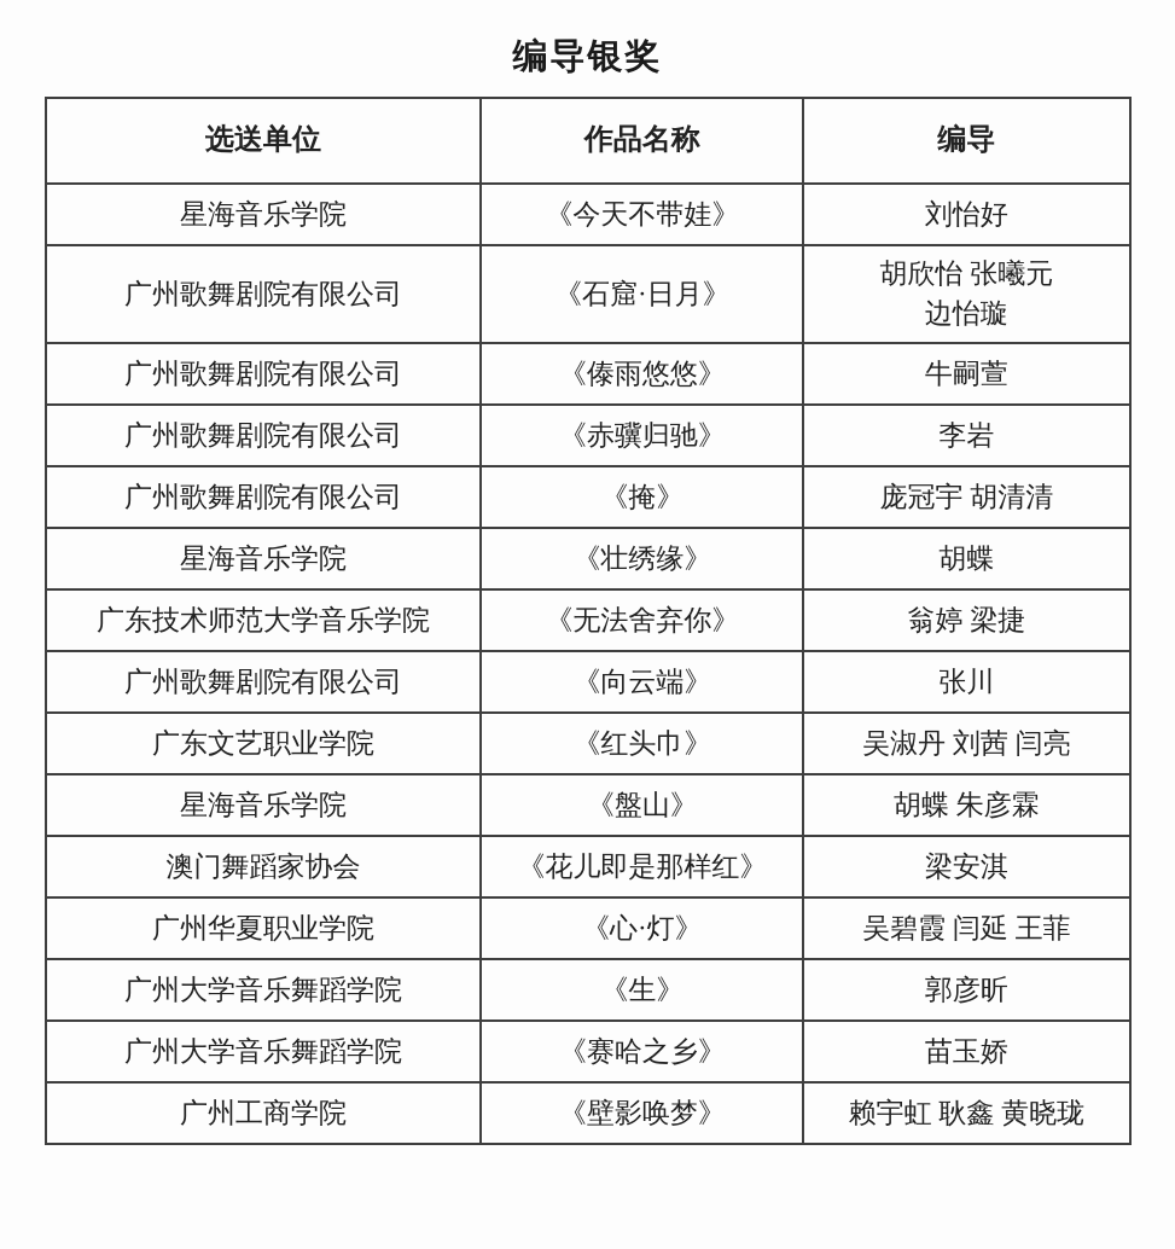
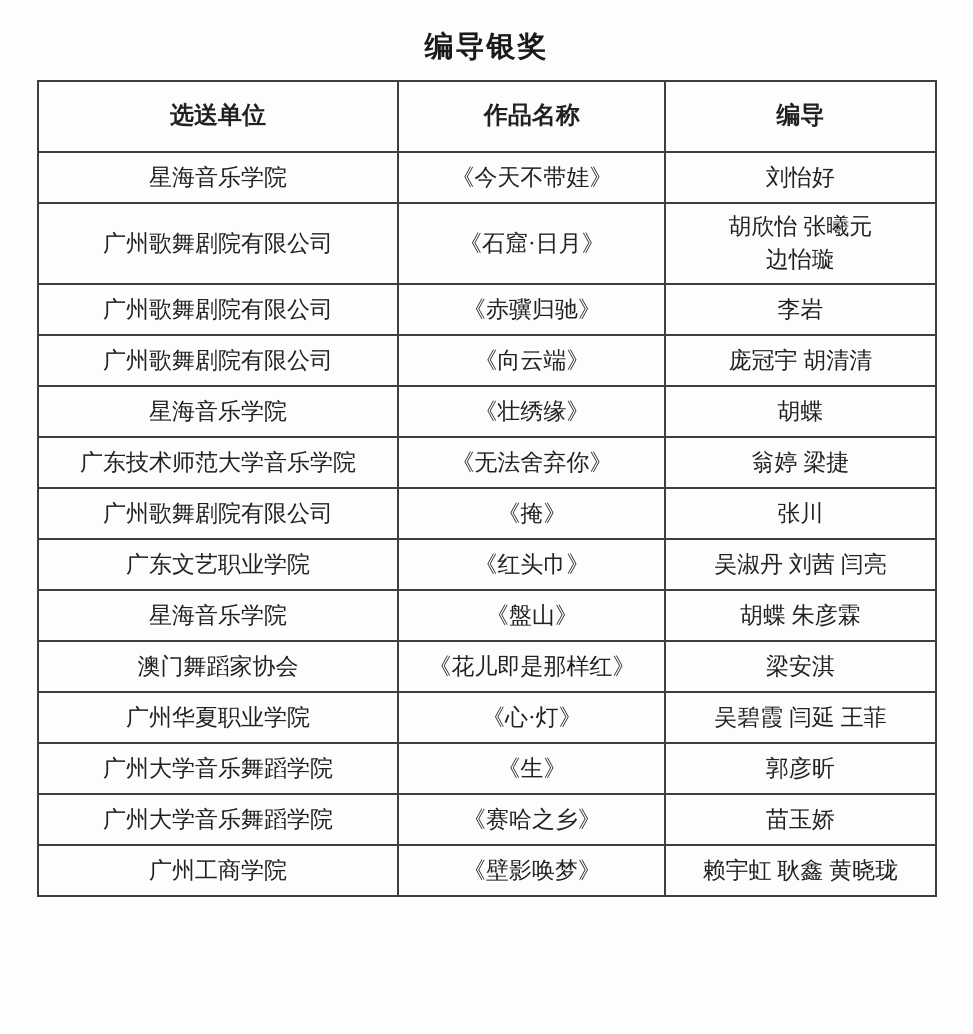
  编导银奖
  选送单位	作品名称	编导
  星海音乐学院	《今天不带娃》	刘怡好
  广州歌舞剧院有限公司	《石窟·日月》	胡欣怡 张曦元 边怡璇
- 广州歌舞剧院有限公司	《傣雨悠悠》	牛嗣萱
  广州歌舞剧院有限公司	《赤骥归驰》	李岩
- 广州歌舞剧院有限公司	《掩》	庞冠宇 胡清清
+ 广州歌舞剧院有限公司	《向云端》	庞冠宇 胡清清
  星海音乐学院	《壮绣缘》	胡蝶
  广东技术师范大学音乐学院	《无法舍弃你》	翁婷 梁捷
- 广州歌舞剧院有限公司	《向云端》	张川
+ 广州歌舞剧院有限公司	《掩》	张川
  广东文艺职业学院	《红头巾》	吴淑丹 刘茜 闫亮
  星海音乐学院	《盤山》	胡蝶 朱彦霖
  澳门舞蹈家协会	《花儿即是那样红》	梁安淇
  广州华夏职业学院	《心·灯》	吴碧霞 闫延 王菲
  广州大学音乐舞蹈学院	《生》	郭彦昕
  广州大学音乐舞蹈学院	《赛哈之乡》	苗玉娇
  广州工商学院	《壁影唤梦》	赖宇虹 耿鑫 黄晓珑
